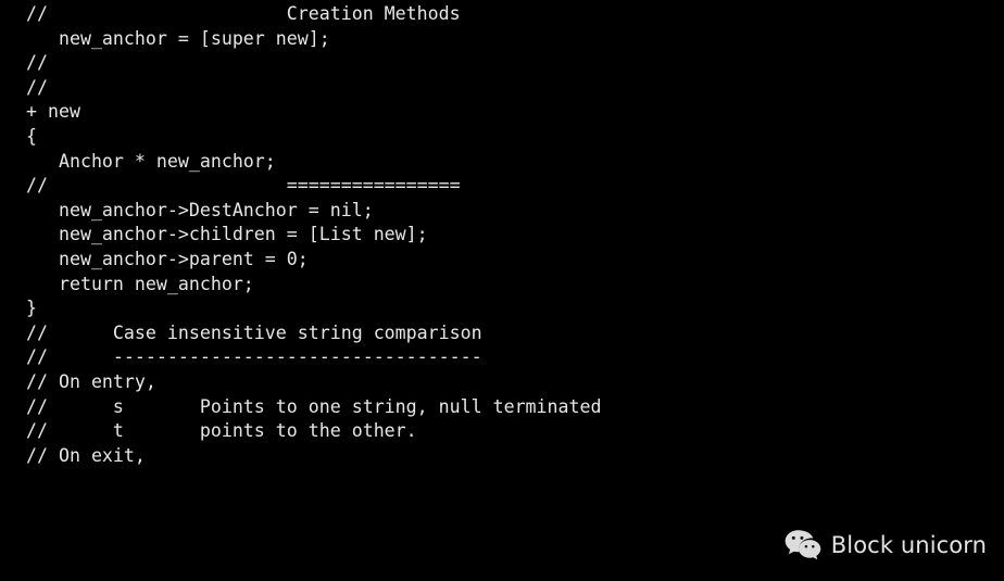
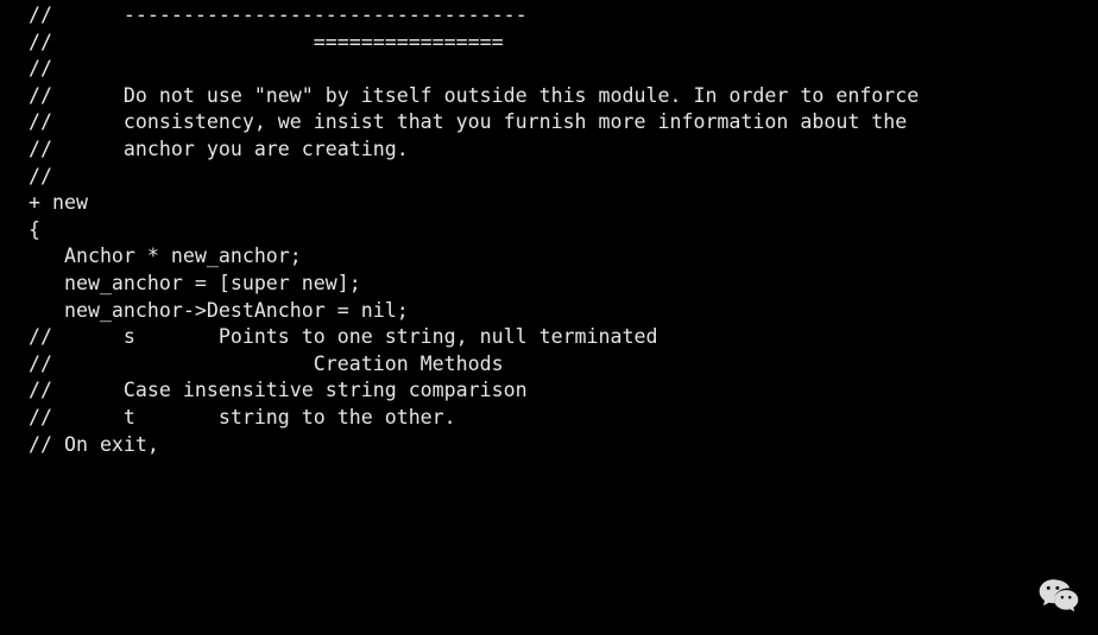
- // Creation Methods
+ // ----------------------------------
- new_anchor = [super new];
+ // ================
  //
+ // Do not use "new" by itself outside this module. In order to enforce
+ // consistency, we insist that you furnish more information about the
+ // anchor you are creating.
  //
  + new
  {
  Anchor * new_anchor;
- // ================
+ new_anchor = [super new];
  new_anchor->DestAnchor = nil;
- new_anchor->children = [List new];
- new_anchor->parent = 0;
- return new_anchor;
- }
- // Case insensitive string comparison
+ // s Points to one string, null terminated
- // ----------------------------------
+ // Creation Methods
- // On entry,
- // s Points to one string, null terminated
+ // Case insensitive string comparison
- // t points to the other.
+ // t string to the other.
  // On exit,
- Block unicorn
